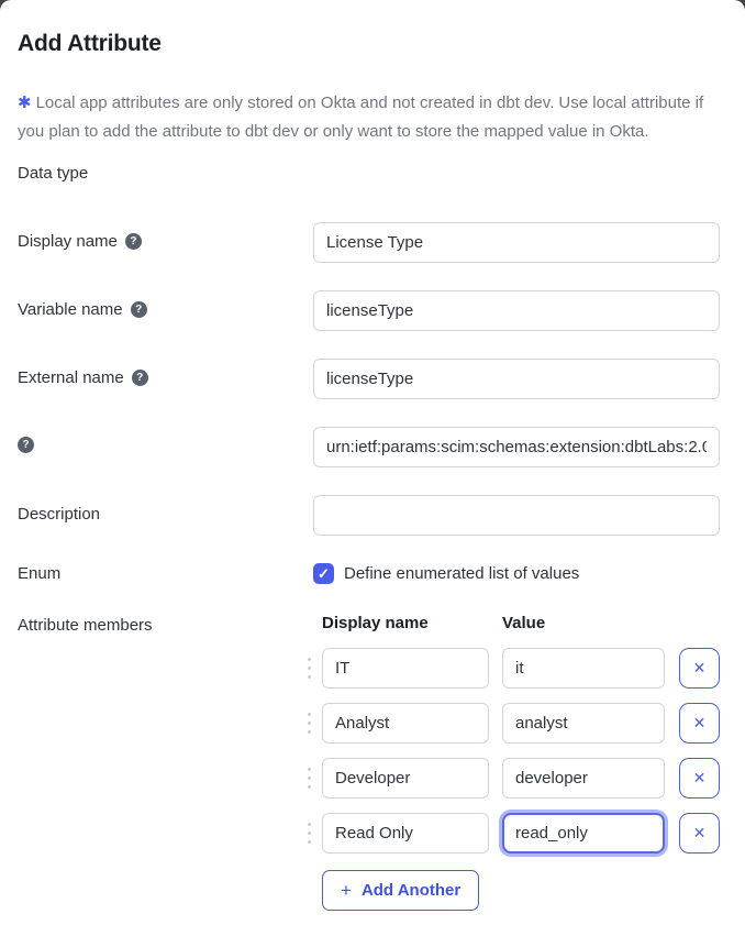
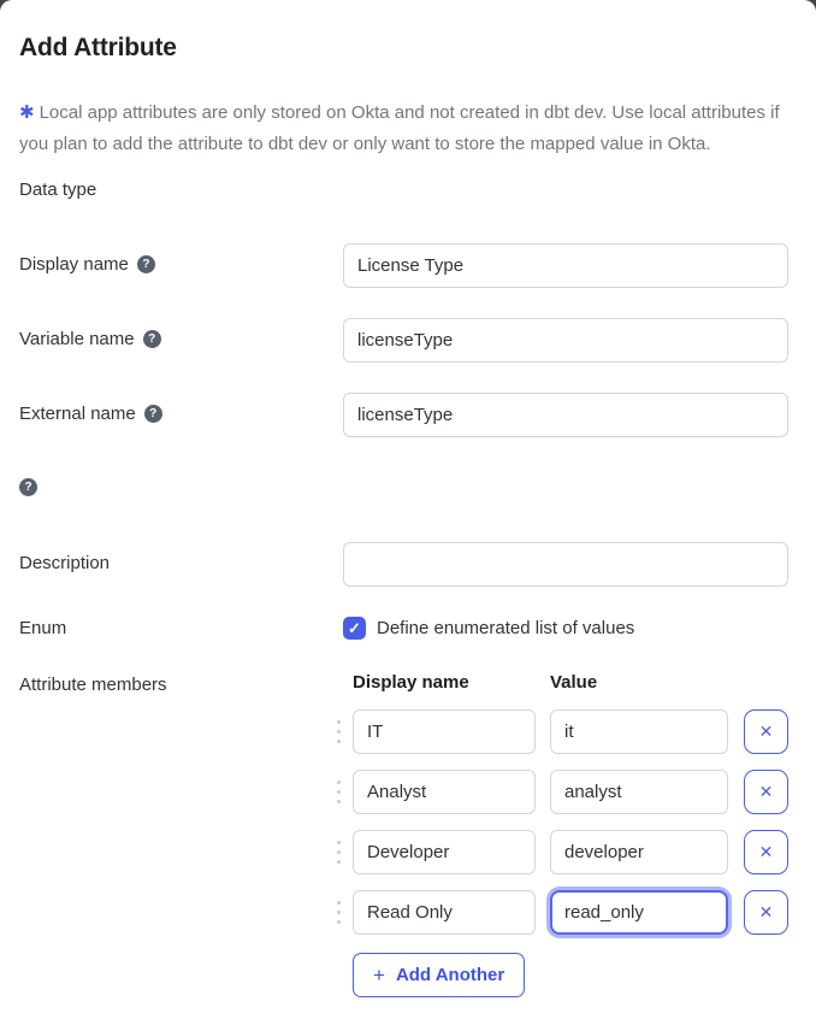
  Add Attribute
- ✱ Local app attributes are only stored on Okta and not created in dbt dev. Use local attribute if you plan to add the attribute to dbt dev or only want to store the mapped value in Okta.
+ ✱ Local app attributes are only stored on Okta and not created in dbt dev. Use local attributes if you plan to add the attribute to dbt dev or only want to store the mapped value in Okta.
  Data type
  Display name
  ?
  License Type
  Variable name
  ?
  licenseType
  External name
  ?
  licenseType
  ?
- urn:ietf:params:scim:schemas:extension:dbtLabs:2.0
  Description
  Enum
  ✓
  Define enumerated list of values
  Attribute members
  Display name
  Value
  IT
  it
  ✕
  Analyst
  analyst
  ✕
  Developer
  developer
  ✕
  Read Only
  read_only
  ✕
  +
  Add Another
